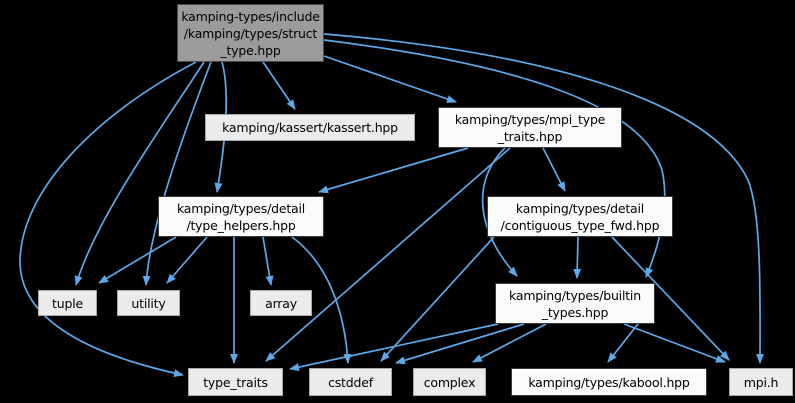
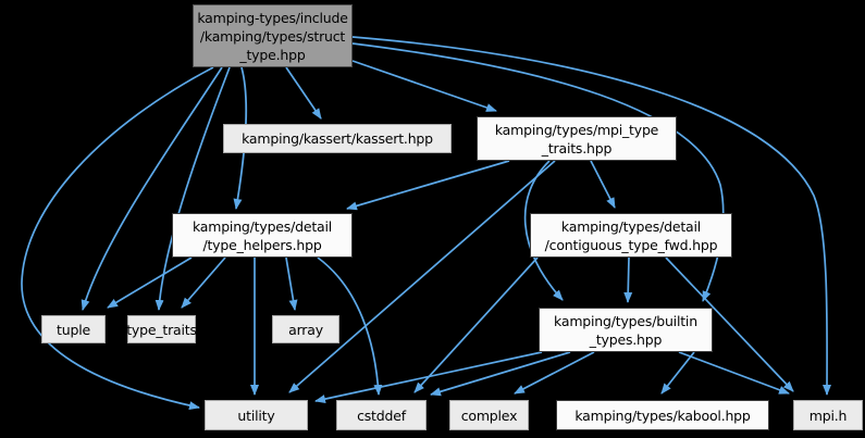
  kamping-types/include
  /kamping/types/struct
  _type.hpp
  kamping/kassert/kassert.hpp
  kamping/types/mpi_type
  _traits.hpp
  kamping/types/detail
  /type_helpers.hpp
  kamping/types/detail
  /contiguous_type_fwd.hpp
  tuple
- utility
+ type_traits
  array
  kamping/types/builtin
  _types.hpp
- type_traits
+ utility
  cstddef
  complex
  kamping/types/kabool.hpp
  mpi.h
